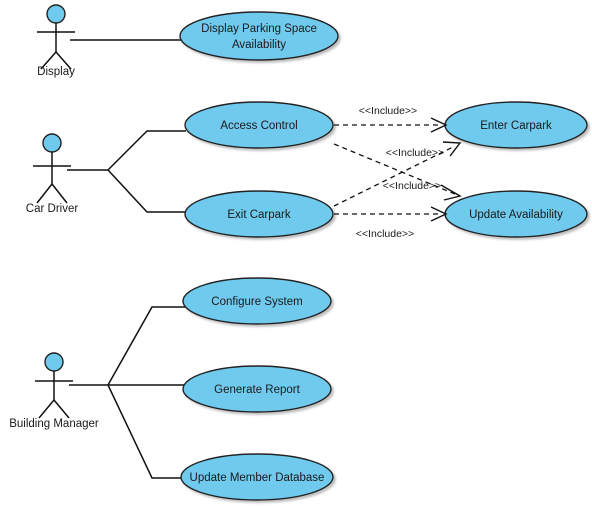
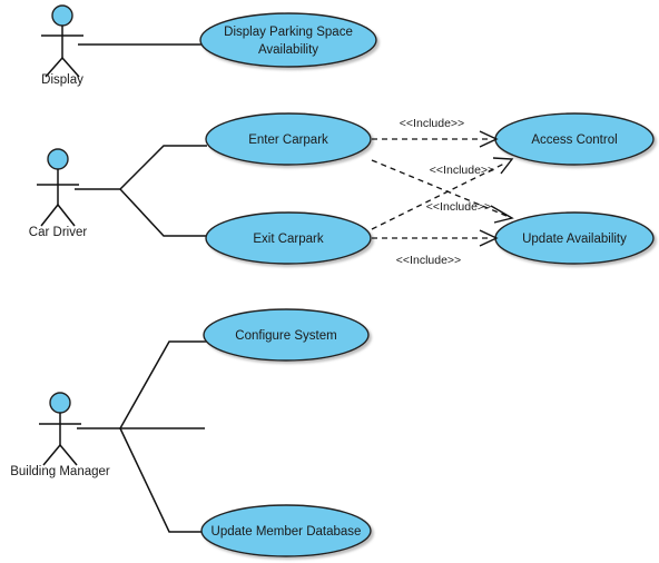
  Display
  Display Parking Space
  Availability
  Car Driver
- Access Control
+ Enter Carpark
  Exit Carpark
- Enter Carpark
+ Access Control
  Update Availability
  <<Include>>
  <<Include>>
  <<Include>>
  <<Include>>
  Building Manager
  Configure System
- Generate Report
  Update Member Database
